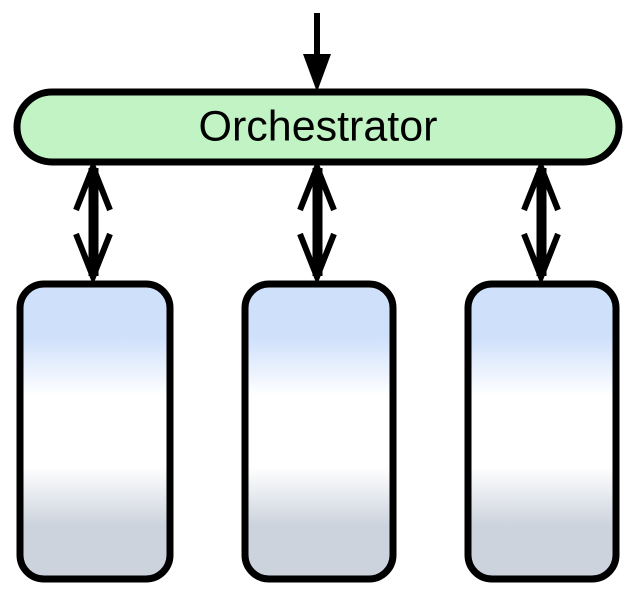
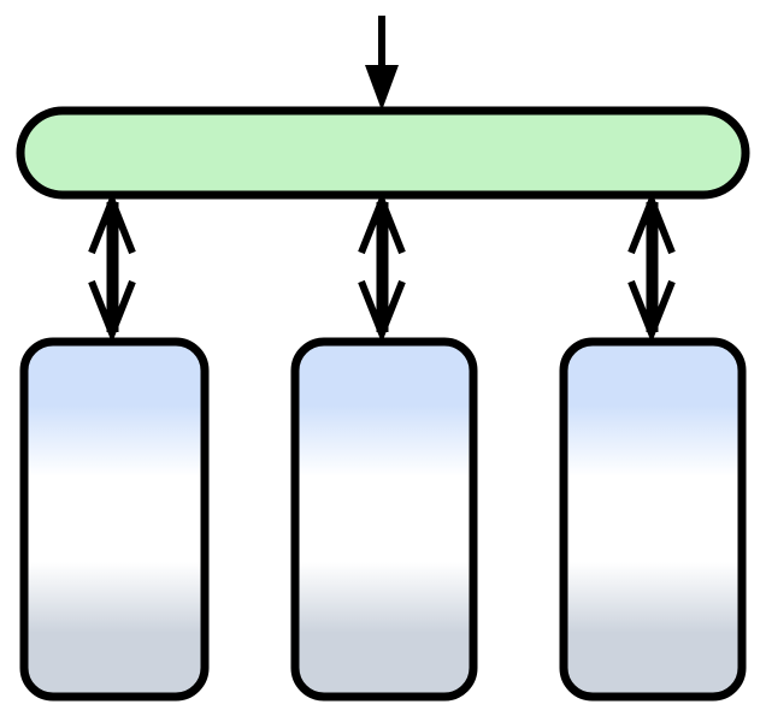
- Orchestrator
